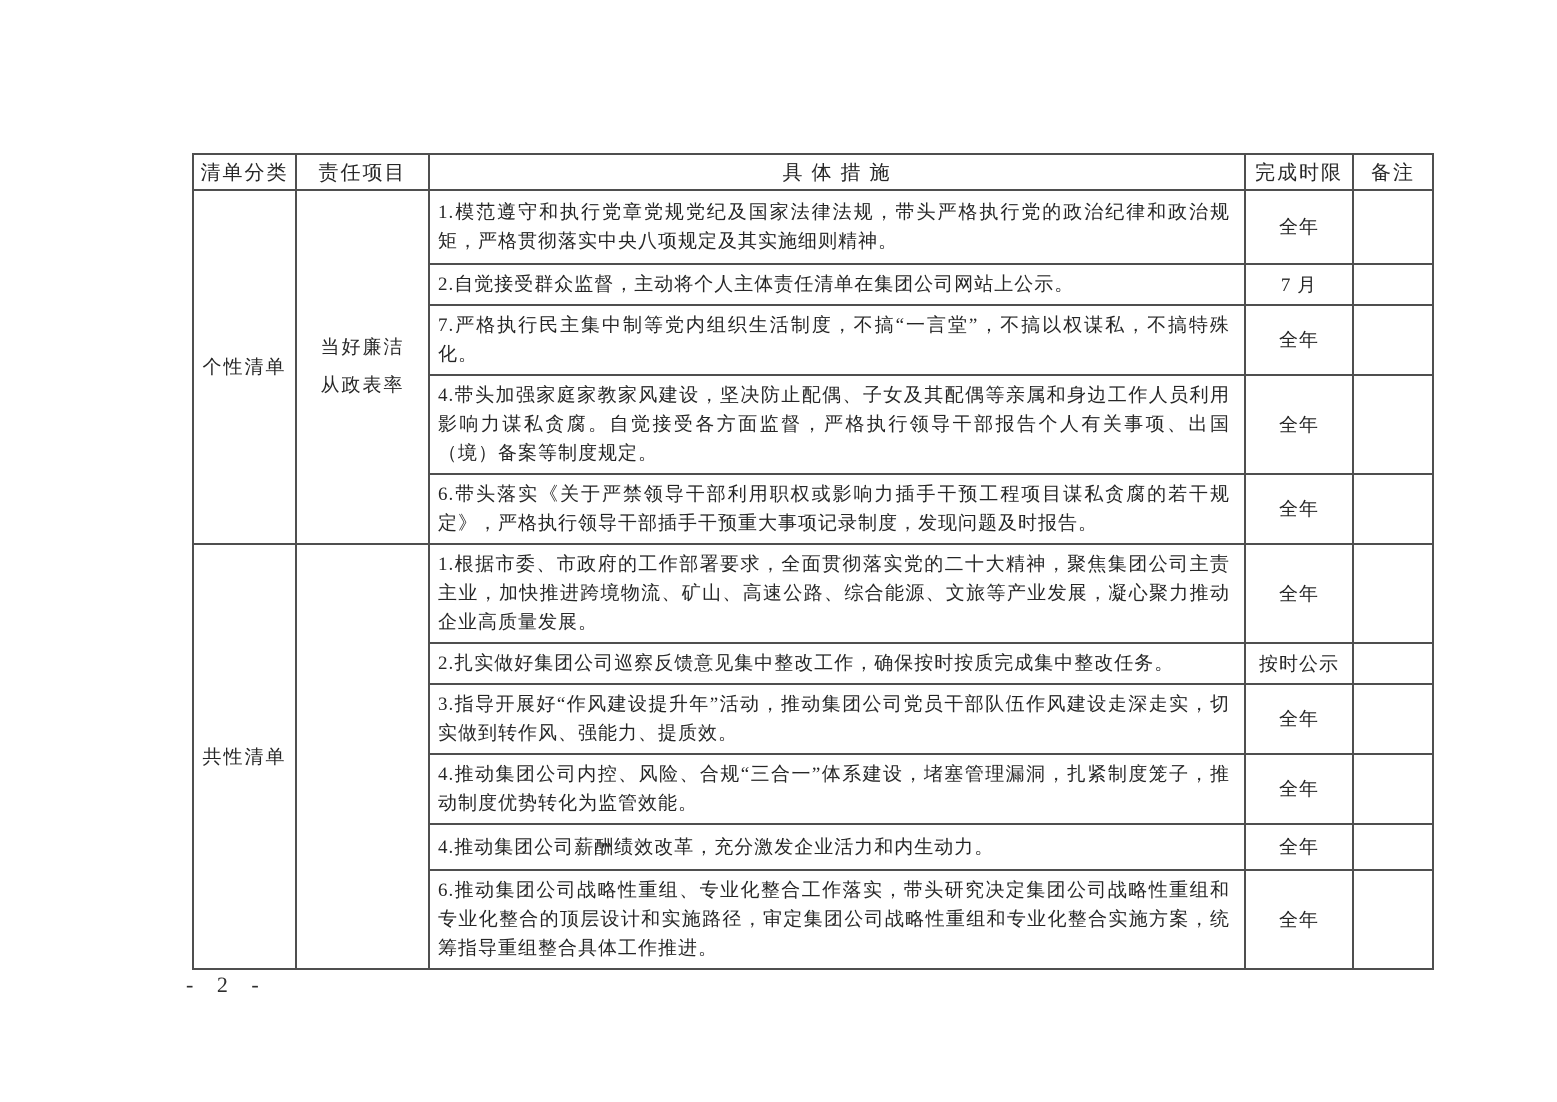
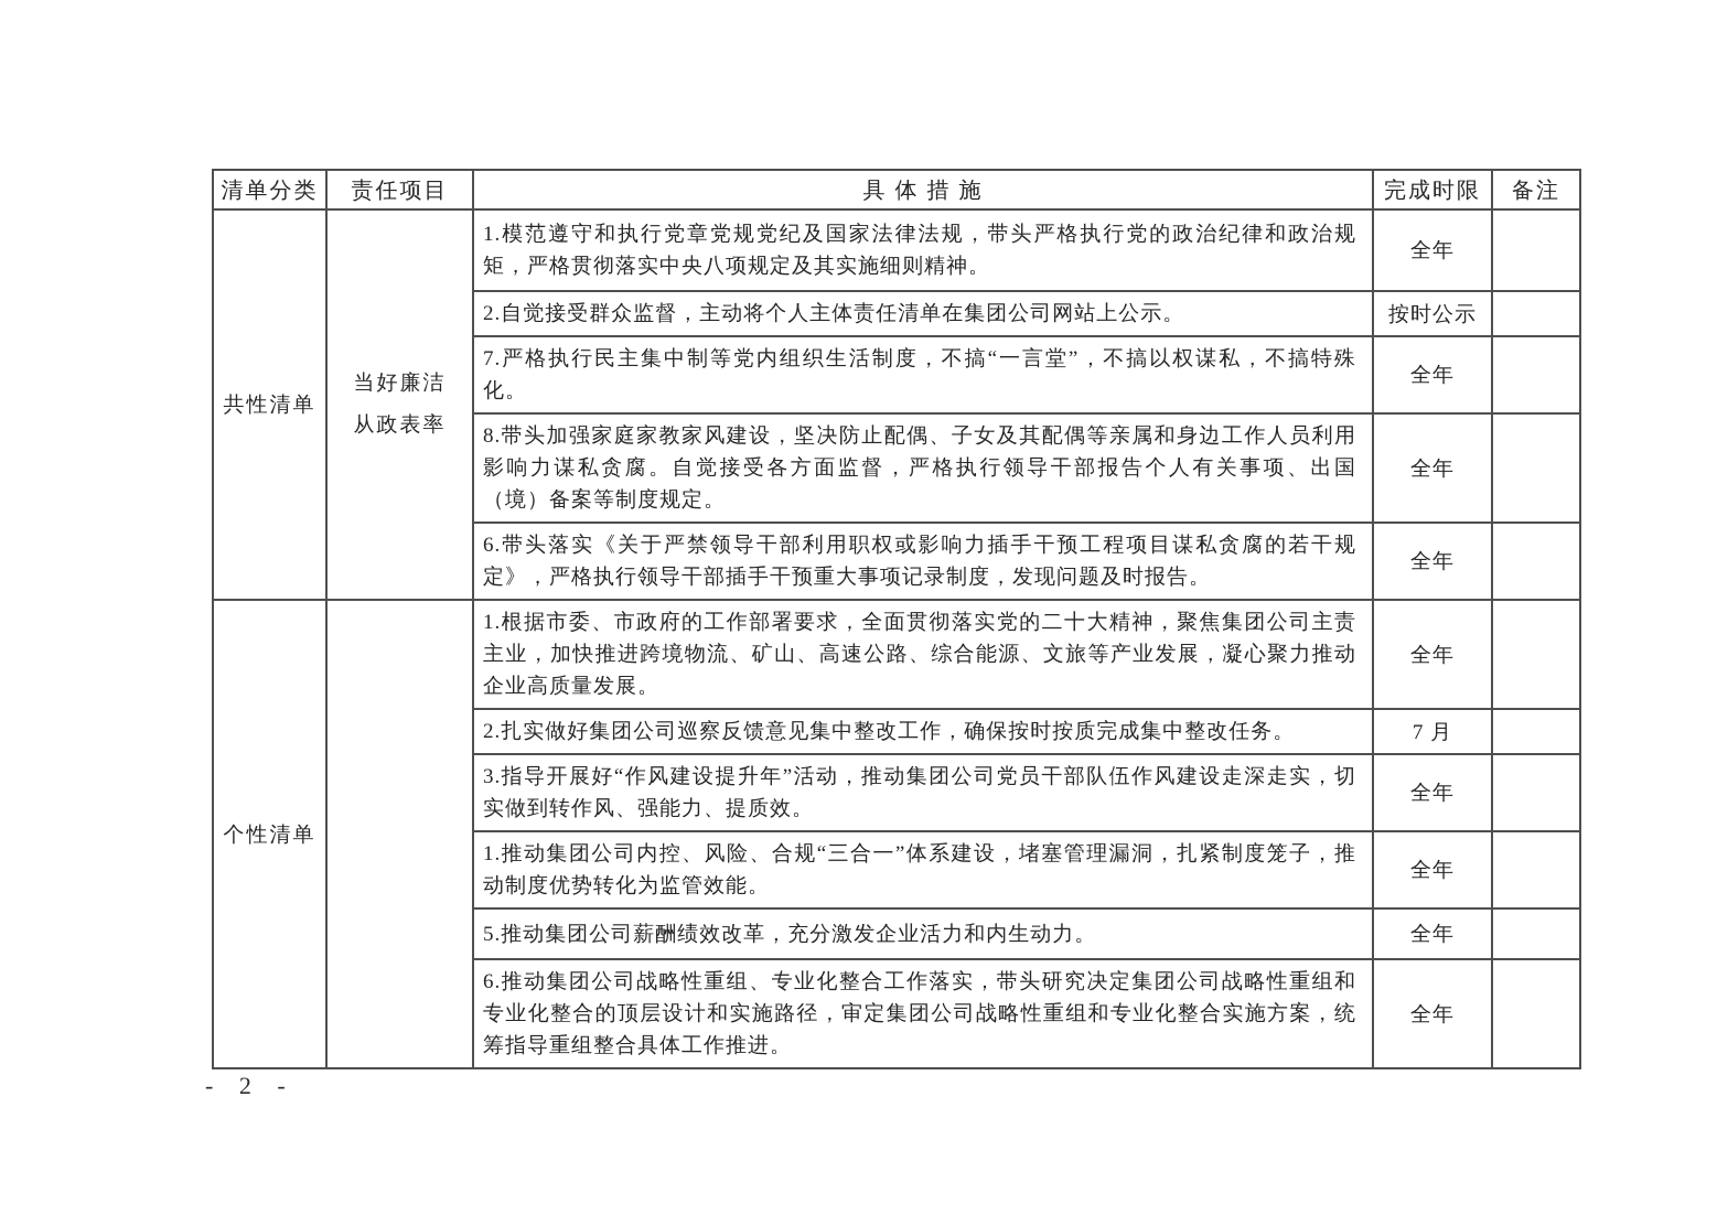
  清单分类	责任项目	具 体 措 施	完成时限	备注
- 个性清单	当好廉洁从政表率	1.模范遵守和执行党章党规党纪及国家法律法规，带头严格执行党的政治纪律和政治规矩，严格贯彻落实中央八项规定及其实施细则精神。	全年
+ 共性清单	当好廉洁从政表率	1.模范遵守和执行党章党规党纪及国家法律法规，带头严格执行党的政治纪律和政治规矩，严格贯彻落实中央八项规定及其实施细则精神。	全年
- 2.自觉接受群众监督，主动将个人主体责任清单在集团公司网站上公示。	7 月
+ 2.自觉接受群众监督，主动将个人主体责任清单在集团公司网站上公示。	按时公示
  7.严格执行民主集中制等党内组织生活制度，不搞“一言堂”，不搞以权谋私，不搞特殊化。	全年
- 4.带头加强家庭家教家风建设，坚决防止配偶、子女及其配偶等亲属和身边工作人员利用影响力谋私贪腐。自觉接受各方面监督，严格执行领导干部报告个人有关事项、出国（境）备案等制度规定。	全年
+ 8.带头加强家庭家教家风建设，坚决防止配偶、子女及其配偶等亲属和身边工作人员利用影响力谋私贪腐。自觉接受各方面监督，严格执行领导干部报告个人有关事项、出国（境）备案等制度规定。	全年
  6.带头落实《关于严禁领导干部利用职权或影响力插手干预工程项目谋私贪腐的若干规定》，严格执行领导干部插手干预重大事项记录制度，发现问题及时报告。	全年
- 共性清单		1.根据市委、市政府的工作部署要求，全面贯彻落实党的二十大精神，聚焦集团公司主责主业，加快推进跨境物流、矿山、高速公路、综合能源、文旅等产业发展，凝心聚力推动企业高质量发展。	全年
+ 个性清单		1.根据市委、市政府的工作部署要求，全面贯彻落实党的二十大精神，聚焦集团公司主责主业，加快推进跨境物流、矿山、高速公路、综合能源、文旅等产业发展，凝心聚力推动企业高质量发展。	全年
- 2.扎实做好集团公司巡察反馈意见集中整改工作，确保按时按质完成集中整改任务。	按时公示
+ 2.扎实做好集团公司巡察反馈意见集中整改工作，确保按时按质完成集中整改任务。	7 月
  3.指导开展好“作风建设提升年”活动，推动集团公司党员干部队伍作风建设走深走实，切实做到转作风、强能力、提质效。	全年
- 4.推动集团公司内控、风险、合规“三合一”体系建设，堵塞管理漏洞，扎紧制度笼子，推动制度优势转化为监管效能。	全年
+ 1.推动集团公司内控、风险、合规“三合一”体系建设，堵塞管理漏洞，扎紧制度笼子，推动制度优势转化为监管效能。	全年
- 4.推动集团公司薪酬绩效改革，充分激发企业活力和内生动力。	全年
+ 5.推动集团公司薪酬绩效改革，充分激发企业活力和内生动力。	全年
  6.推动集团公司战略性重组、专业化整合工作落实，带头研究决定集团公司战略性重组和专业化整合的顶层设计和实施路径，审定集团公司战略性重组和专业化整合实施方案，统筹指导重组整合具体工作推进。	全年
  - 2 -
